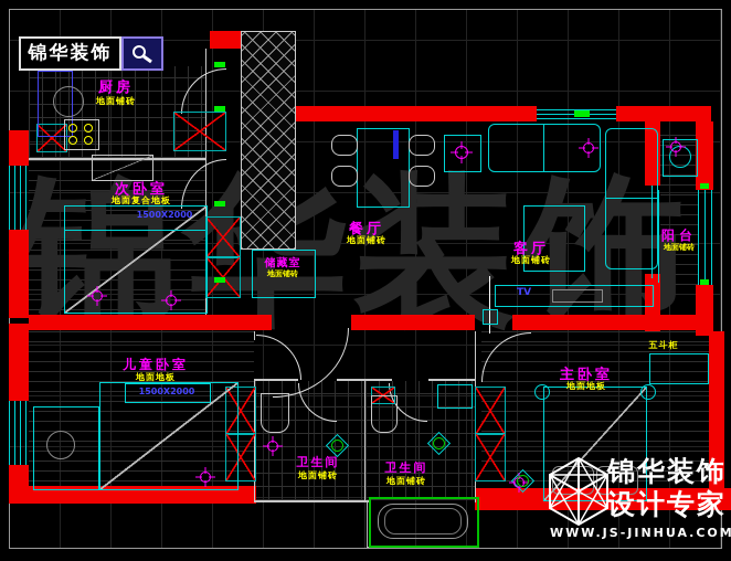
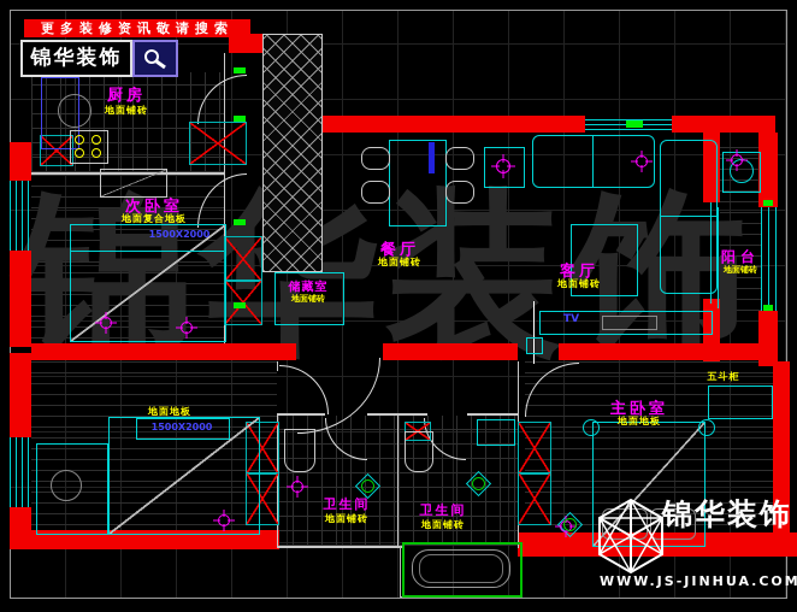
  厨房
  地面铺砖
  次卧室
  地面复合地板
  1500X2000
  储藏室
  地面铺砖
  餐厅
  地面铺砖
  客厅
  地面铺砖
  阳台
  地面铺砖
- 儿童卧室
  地面地板
  1500X2000
  主卧室
  地面地板
  五斗柜
  卫生间
  地面铺砖
  卫生间
  地面铺砖
  TV
+ 更多装修资讯敬请搜索
  锦华装饰
  锦华装饰
- 设计专家
  WWW.JS-JINHUA.COM
